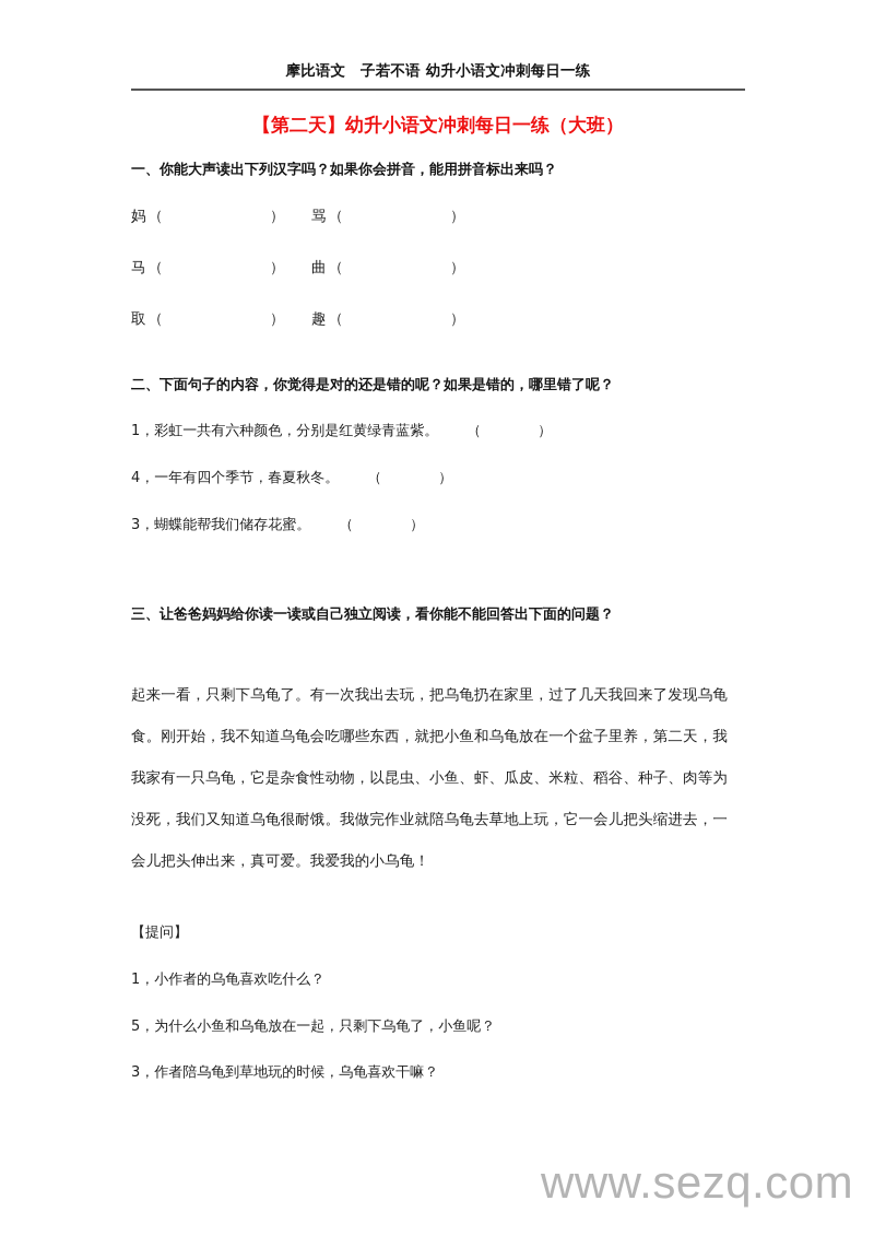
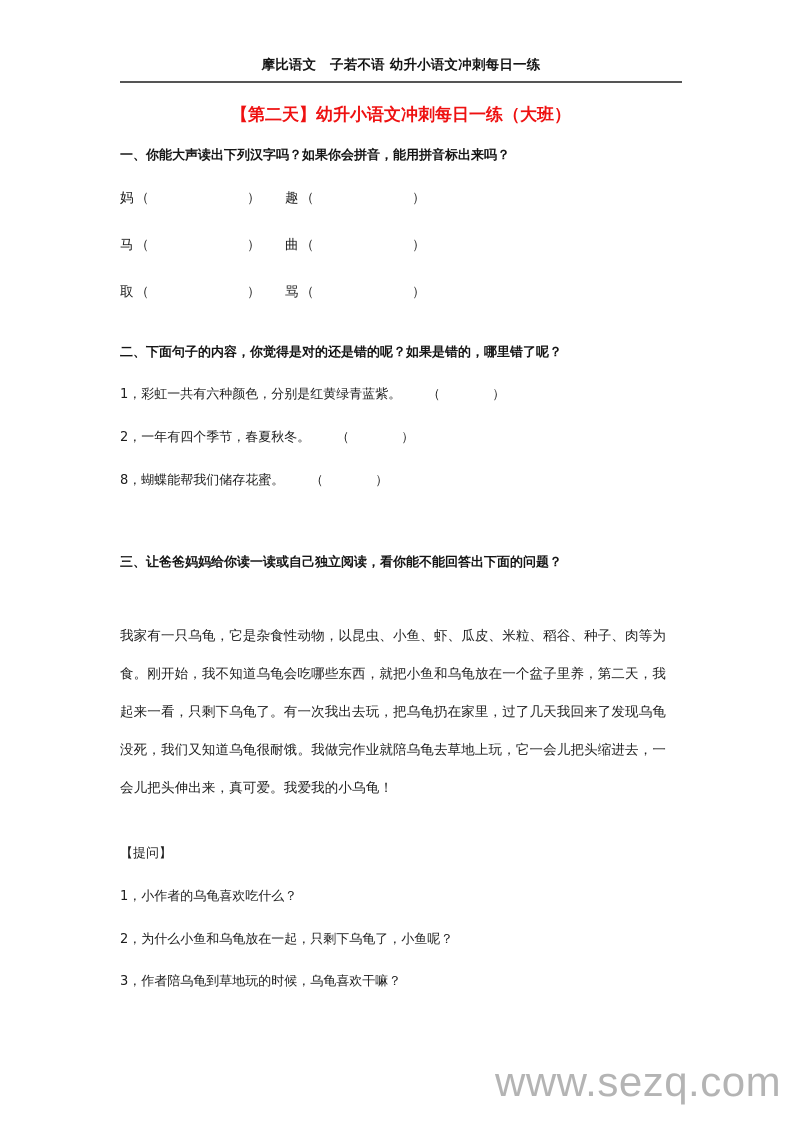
  摩比语文 子若不语 幼升小语文冲刺每日一练
  【第二天】幼升小语文冲刺每日一练（大班）
  一、你能大声读出下列汉字吗？如果你会拼音，能用拼音标出来吗？
  妈 （ ）
- 骂 （ ）
+ 趣 （ ）
  马 （ ）
  曲 （ ）
  取 （ ）
- 趣 （ ）
+ 骂 （ ）
  二、下面句子的内容，你觉得是对的还是错的呢？如果是错的，哪里错了呢？
  1，彩虹一共有六种颜色，分别是红黄绿青蓝紫。 （ ）
- 4，一年有四个季节，春夏秋冬。 （ ）
+ 2，一年有四个季节，春夏秋冬。 （ ）
- 3，蝴蝶能帮我们储存花蜜。 （ ）
+ 8，蝴蝶能帮我们储存花蜜。 （ ）
  三、让爸爸妈妈给你读一读或自己独立阅读，看你能不能回答出下面的问题？
- 起来一看，只剩下乌龟了。有一次我出去玩，把乌龟扔在家里，过了几天我回来了发现乌龟
+ 我家有一只乌龟，它是杂食性动物，以昆虫、小鱼、虾、瓜皮、米粒、稻谷、种子、肉等为
  食。刚开始，我不知道乌龟会吃哪些东西，就把小鱼和乌龟放在一个盆子里养，第二天，我
- 我家有一只乌龟，它是杂食性动物，以昆虫、小鱼、虾、瓜皮、米粒、稻谷、种子、肉等为
+ 起来一看，只剩下乌龟了。有一次我出去玩，把乌龟扔在家里，过了几天我回来了发现乌龟
  没死，我们又知道乌龟很耐饿。我做完作业就陪乌龟去草地上玩，它一会儿把头缩进去，一
  会儿把头伸出来，真可爱。我爱我的小乌龟！
  【提问】
  1，小作者的乌龟喜欢吃什么？
- 5，为什么小鱼和乌龟放在一起，只剩下乌龟了，小鱼呢？
+ 2，为什么小鱼和乌龟放在一起，只剩下乌龟了，小鱼呢？
  3，作者陪乌龟到草地玩的时候，乌龟喜欢干嘛？
  www.sezq.com
